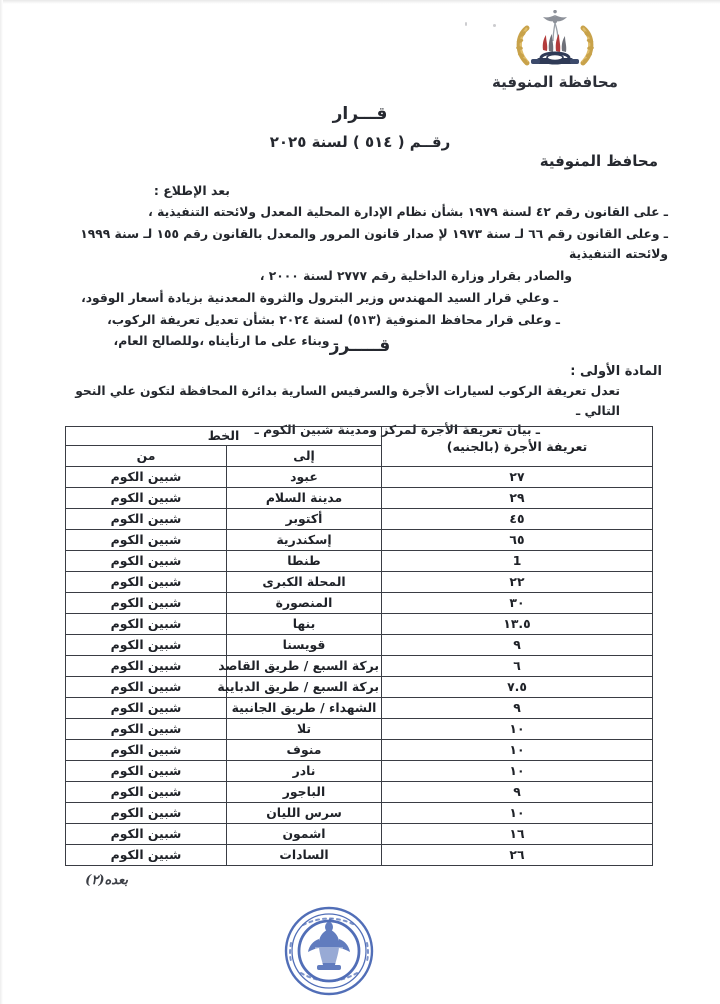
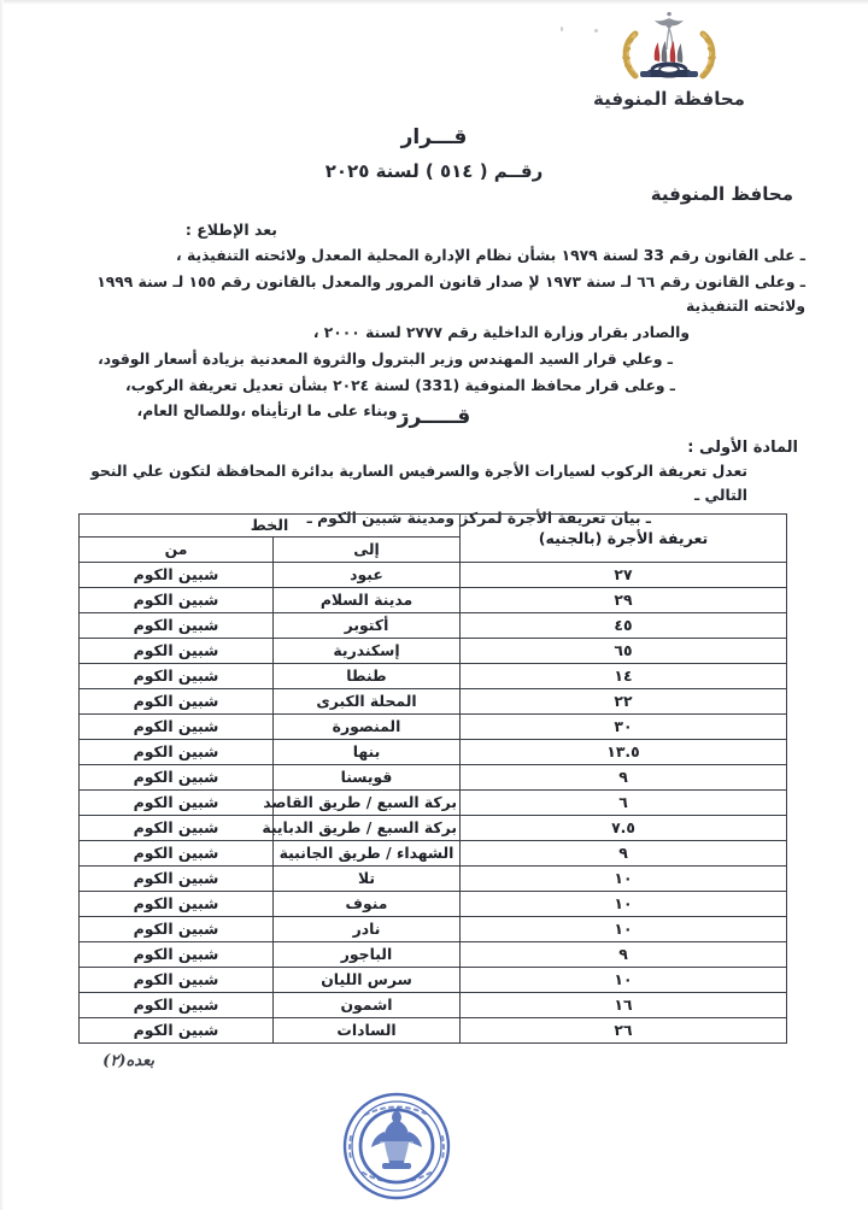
  محافظة المنوفية
  قـــرار
  رقــم ( ٥١٤ ) لسنة ٢٠٢٥
  محافظ المنوفية
  بعد الإطلاع :
- ـ على القانون رقم ٤٢ لسنة ١٩٧٩ بشأن نظام الإدارة المحلية المعدل ولائحته التنفيذية ،
+ ـ على القانون رقم 33 لسنة ١٩٧٩ بشأن نظام الإدارة المحلية المعدل ولائحته التنفيذية ،
  ـ وعلى القانون رقم ٦٦ لـ سنة ١٩٧٣ لإ صدار قانون المرور والمعدل بالقانون رقم ١٥٥ لـ سنة ١٩٩٩ ولائحته التنفيذية
  والصادر بقرار وزارة الداخلية رقم ٢٧٧٧ لسنة ٢٠٠٠ ،
  ـ وعلي قرار السيد المهندس وزير البترول والثروة المعدنية بزيادة أسعار الوقود،
- ـ وعلى قرار محافظ المنوفية (٥١٣) لسنة ٢٠٢٤ بشأن تعديل تعريفة الركوب،
+ ـ وعلى قرار محافظ المنوفية (331) لسنة ٢٠٢٤ بشأن تعديل تعريفة الركوب،
  ـ وبناء على ما ارتأيناه ،وللصالح العام،
  قـــــرر
  المادة الأولى :
  تعدل تعريفة الركوب لسيارات الأجرة والسرفيس السارية بدائرة المحافظة لتكون علي النحو التالي ـ
  ـ بيان تعريفة الأجرة لمركز ومدينة شبين الكوم ـ
  تعريفة الأجرة (بالجنيه)	الخط
  إلى	من
  ٢٧	عبود	شبين الكوم
  ٢٩	مدينة السلام	شبين الكوم
  ٤٥	أكتوبر	شبين الكوم
  ٦٥	إسكندرية	شبين الكوم
- 1	طنطا	شبين الكوم
+ ١٤	طنطا	شبين الكوم
  ٢٢	المحلة الكبرى	شبين الكوم
  ٣٠	المنصورة	شبين الكوم
  ١٣.٥	بنها	شبين الكوم
  ٩	قويسنا	شبين الكوم
  ٦	بركة السبع / طريق القاصد	شبين الكوم
  ٧.٥	بركة السبع / طريق الدبايبة	شبين الكوم
  ٩	الشهداء / طريق الجانبية	شبين الكوم
  ١٠	تلا	شبين الكوم
  ١٠	منوف	شبين الكوم
  ١٠	نادر	شبين الكوم
  ٩	الباجور	شبين الكوم
  ١٠	سرس الليان	شبين الكوم
  ١٦	اشمون	شبين الكوم
  ٢٦	السادات	شبين الكوم
  بعده(٢)
